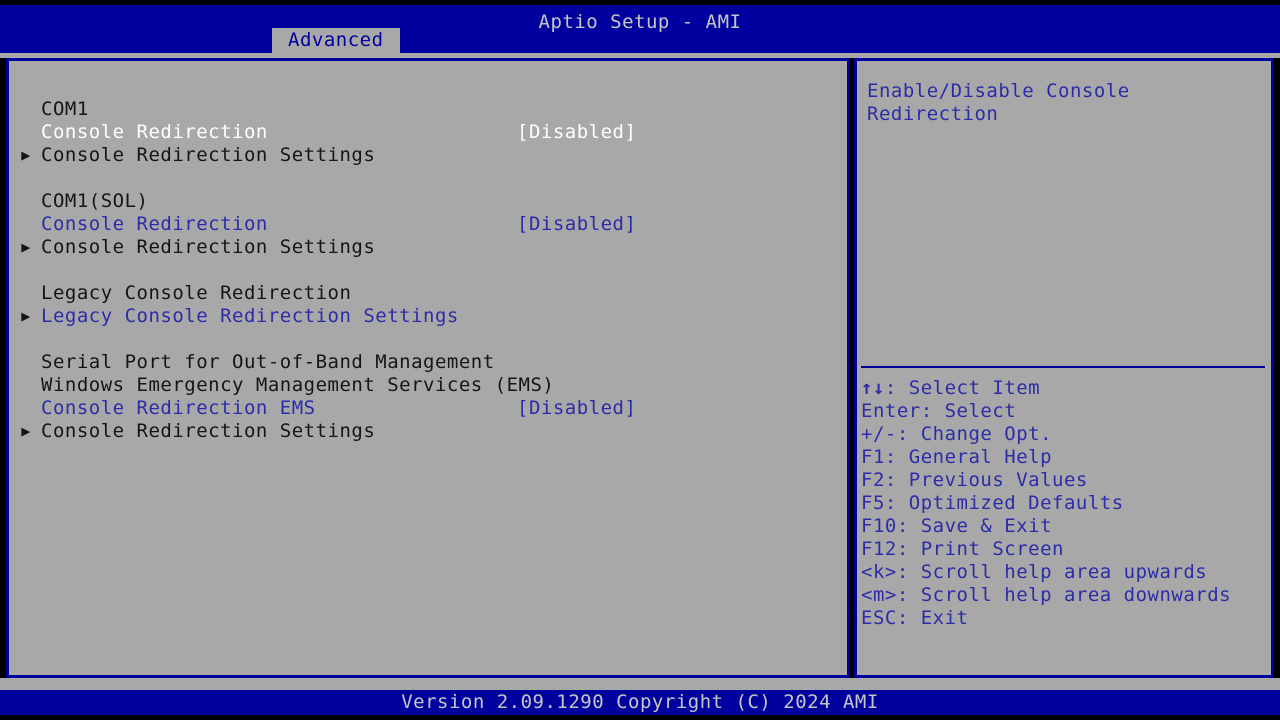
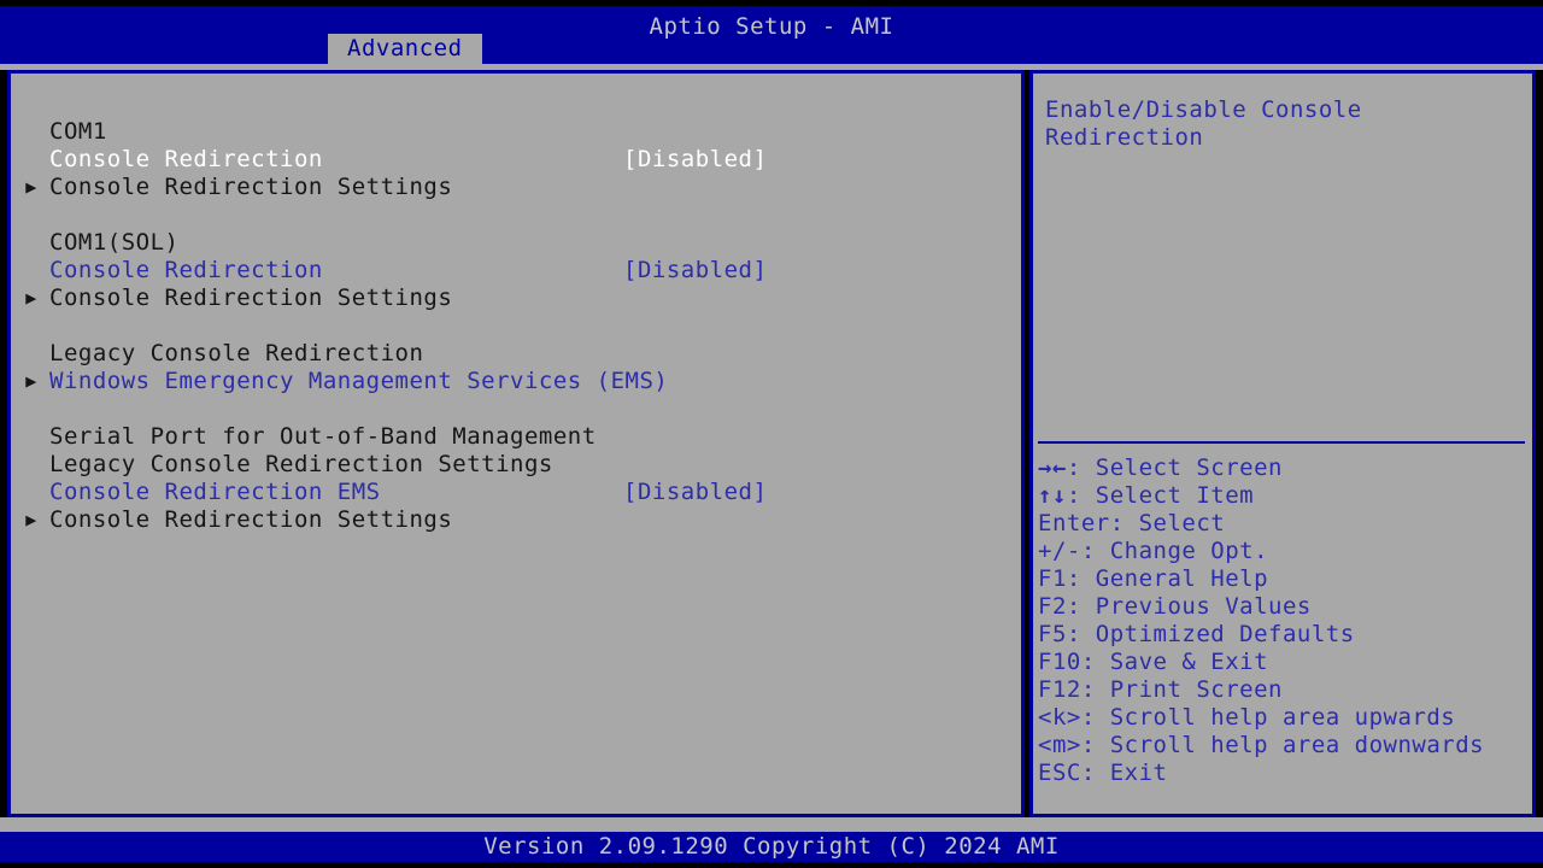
  Aptio Setup - AMI
  Advanced
  COM1
  Console Redirection
  [Disabled]
  ▶
  Console Redirection Settings
  COM1(SOL)
  Console Redirection
  [Disabled]
  ▶
  Console Redirection Settings
  Legacy Console Redirection
  ▶
- Legacy Console Redirection Settings
+ Windows Emergency Management Services (EMS)
  Serial Port for Out-of-Band Management
- Windows Emergency Management Services (EMS)
+ Legacy Console Redirection Settings
  Console Redirection EMS
  [Disabled]
  ▶
  Console Redirection Settings
  Enable/Disable Console
  Redirection
+ →←: Select Screen
  ↑↓: Select Item
  Enter: Select
  +/-: Change Opt.
  F1: General Help
  F2: Previous Values
  F5: Optimized Defaults
  F10: Save & Exit
  F12: Print Screen
  <k>: Scroll help area upwards
  <m>: Scroll help area downwards
  ESC: Exit
  Version 2.09.1290 Copyright (C) 2024 AMI
